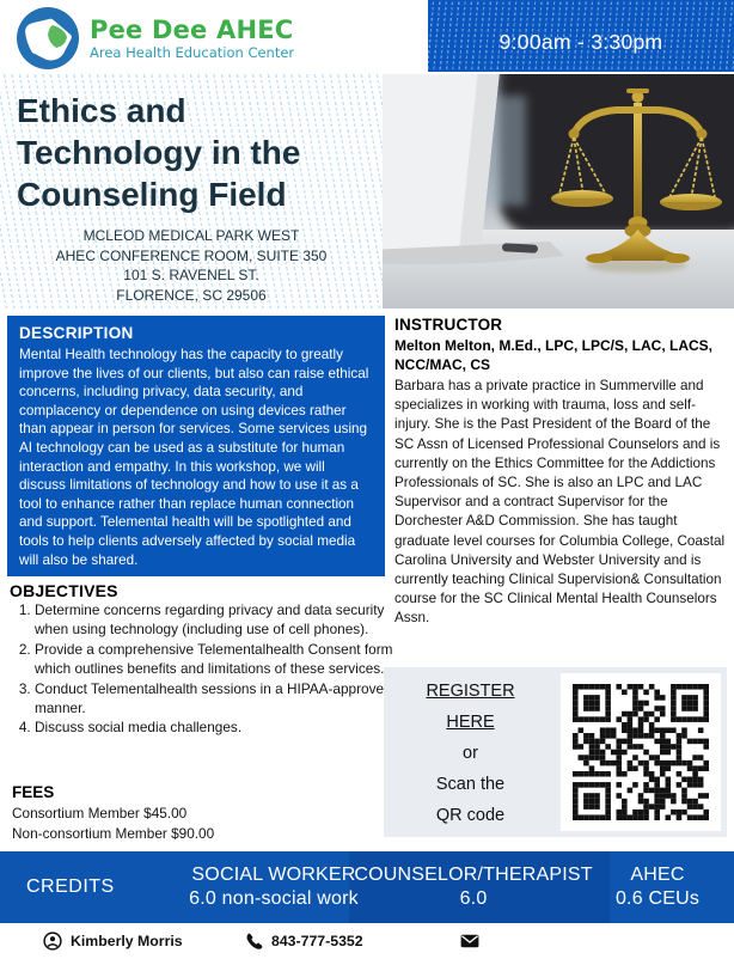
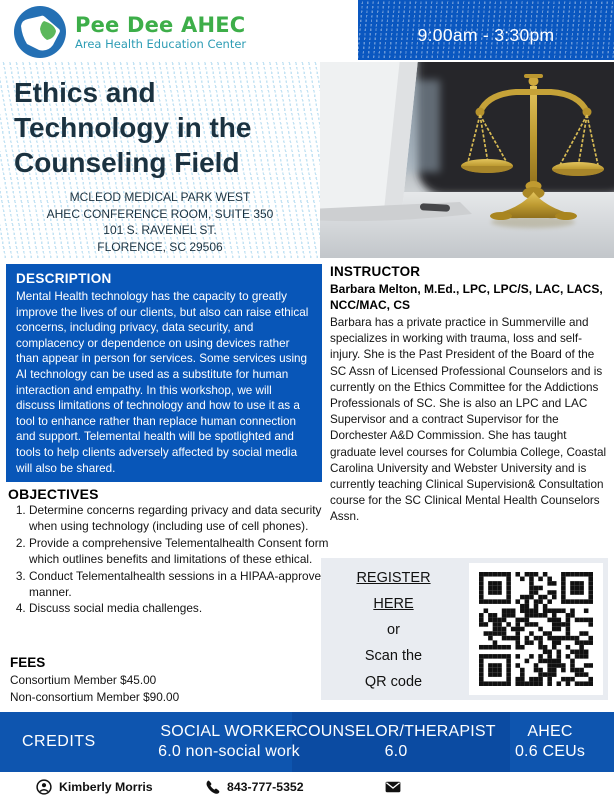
  Pee Dee AHEC
  Area Health Education Center
  9:00am - 3:30pm
  Ethics and
  Technology in the
  Counseling Field
  MCLEOD MEDICAL PARK WEST
  AHEC CONFERENCE ROOM, SUITE 350
  101 S. RAVENEL ST.
  FLORENCE, SC 29506
  DESCRIPTION
  Mental Health technology has the capacity to greatly improve the lives of our clients, but also can raise ethical concerns, including privacy, data security, and complacency or dependence on using devices rather than appear in person for services. Some services using AI technology can be used as a substitute for human interaction and empathy. In this workshop, we will discuss limitations of technology and how to use it as a tool to enhance rather than replace human connection and support. Telemental health will be spotlighted and tools to help clients adversely affected by social media will also be shared.
  OBJECTIVES
  Determine concerns regarding privacy and data security when using technology (including use of cell phones).
- Provide a comprehensive Telementalhealth Consent form which outlines benefits and limitations of these services.
+ Provide a comprehensive Telementalhealth Consent form which outlines benefits and limitations of these ethical.
  Conduct Telementalhealth sessions in a HIPAA-approve manner.
  Discuss social media challenges.
  FEES
  Consortium Member $45.00
  Non-consortium Member $90.00
  INSTRUCTOR
- Melton Melton, M.Ed., LPC, LPC/S, LAC, LACS, NCC/MAC, CS
+ Barbara Melton, M.Ed., LPC, LPC/S, LAC, LACS, NCC/MAC, CS
  Barbara has a private practice in Summerville and specializes in working with trauma, loss and self-injury. She is the Past President of the Board of the SC Assn of Licensed Professional Counselors and is currently on the Ethics Committee for the Addictions Professionals of SC. She is also an LPC and LAC Supervisor and a contract Supervisor for the Dorchester A&D Commission. She has taught graduate level courses for Columbia College, Coastal Carolina University and Webster University and is currently teaching Clinical Supervision& Consultation course for the SC Clinical Mental Health Counselors Assn.
  REGISTER
  HERE
  or
  Scan the
  QR code
  CREDITS
  SOCIAL WORKER
  6.0 non-social work
  COUNSELOR/THERAPIST
  6.0
  AHEC
  0.6 CEUs
  Kimberly Morris
  843-777-5352
